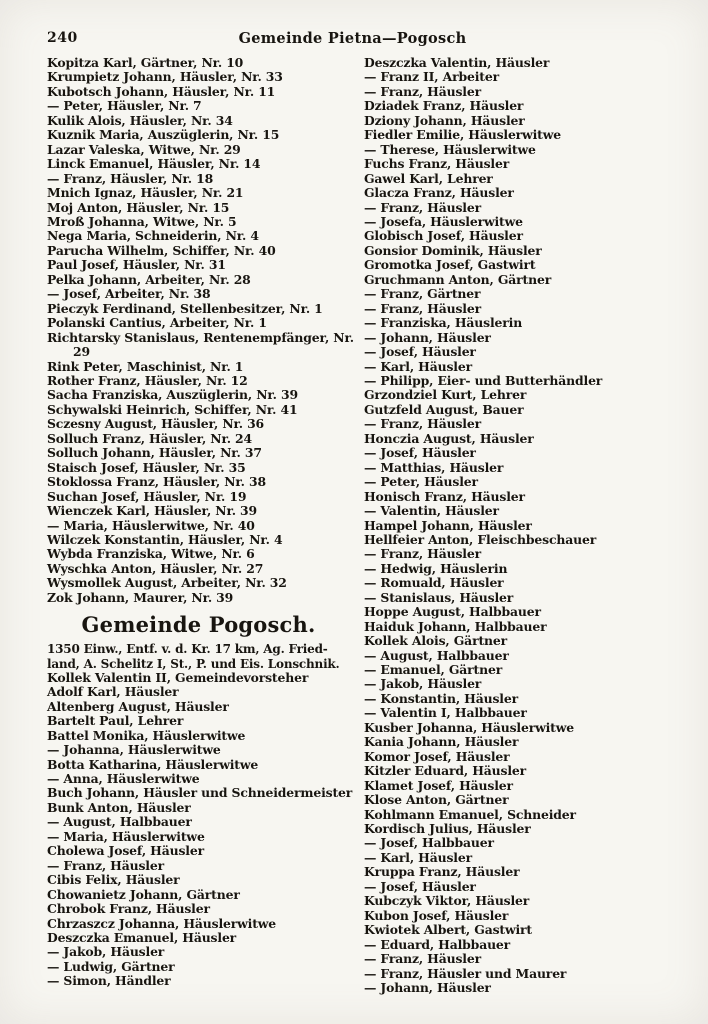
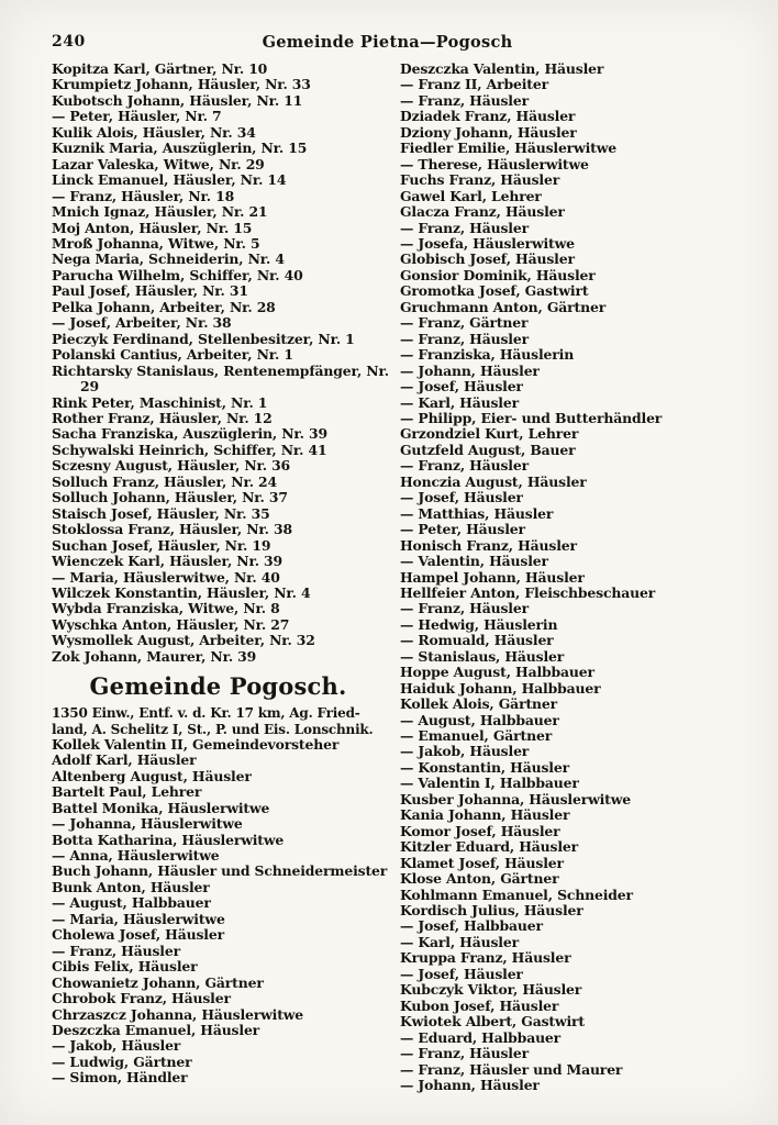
  240
  Gemeinde Pietna—Pogosch
  Kopitza Karl, Gärtner, Nr. 10
  Krumpietz Johann, Häusler, Nr. 33
  Kubotsch Johann, Häusler, Nr. 11
  — Peter, Häusler, Nr. 7
  Kulik Alois, Häusler, Nr. 34
  Kuznik Maria, Auszüglerin, Nr. 15
  Lazar Valeska, Witwe, Nr. 29
  Linck Emanuel, Häusler, Nr. 14
  — Franz, Häusler, Nr. 18
  Mnich Ignaz, Häusler, Nr. 21
  Moj Anton, Häusler, Nr. 15
  Mroß Johanna, Witwe, Nr. 5
  Nega Maria, Schneiderin, Nr. 4
  Parucha Wilhelm, Schiffer, Nr. 40
  Paul Josef, Häusler, Nr. 31
  Pelka Johann, Arbeiter, Nr. 28
  — Josef, Arbeiter, Nr. 38
  Pieczyk Ferdinand, Stellenbesitzer, Nr. 1
  Polanski Cantius, Arbeiter, Nr. 1
  Richtarsky Stanislaus, Rentenempfänger, Nr. 29
  Rink Peter, Maschinist, Nr. 1
  Rother Franz, Häusler, Nr. 12
  Sacha Franziska, Auszüglerin, Nr. 39
  Schywalski Heinrich, Schiffer, Nr. 41
  Sczesny August, Häusler, Nr. 36
  Solluch Franz, Häusler, Nr. 24
  Solluch Johann, Häusler, Nr. 37
  Staisch Josef, Häusler, Nr. 35
  Stoklossa Franz, Häusler, Nr. 38
  Suchan Josef, Häusler, Nr. 19
  Wienczek Karl, Häusler, Nr. 39
  — Maria, Häuslerwitwe, Nr. 40
  Wilczek Konstantin, Häusler, Nr. 4
- Wybda Franziska, Witwe, Nr. 6
+ Wybda Franziska, Witwe, Nr. 8
  Wyschka Anton, Häusler, Nr. 27
  Wysmollek August, Arbeiter, Nr. 32
  Zok Johann, Maurer, Nr. 39
  Gemeinde Pogosch.
  1350 Einw., Entf. v. d. Kr. 17 km, Ag. Fried-
  land, A. Schelitz I, St., P. und Eis. Lonschnik.
  Kollek Valentin II, Gemeindevorsteher
  Adolf Karl, Häusler
  Altenberg August, Häusler
  Bartelt Paul, Lehrer
  Battel Monika, Häuslerwitwe
  — Johanna, Häuslerwitwe
  Botta Katharina, Häuslerwitwe
  — Anna, Häuslerwitwe
  Buch Johann, Häusler und Schneidermeister
  Bunk Anton, Häusler
  — August, Halbbauer
  — Maria, Häuslerwitwe
  Cholewa Josef, Häusler
  — Franz, Häusler
  Cibis Felix, Häusler
  Chowanietz Johann, Gärtner
  Chrobok Franz, Häusler
  Chrzaszcz Johanna, Häuslerwitwe
  Deszczka Emanuel, Häusler
  — Jakob, Häusler
  — Ludwig, Gärtner
  — Simon, Händler
  Deszczka Valentin, Häusler
  — Franz II, Arbeiter
  — Franz, Häusler
  Dziadek Franz, Häusler
  Dziony Johann, Häusler
  Fiedler Emilie, Häuslerwitwe
  — Therese, Häuslerwitwe
  Fuchs Franz, Häusler
  Gawel Karl, Lehrer
  Glacza Franz, Häusler
  — Franz, Häusler
  — Josefa, Häuslerwitwe
  Globisch Josef, Häusler
  Gonsior Dominik, Häusler
  Gromotka Josef, Gastwirt
  Gruchmann Anton, Gärtner
  — Franz, Gärtner
  — Franz, Häusler
  — Franziska, Häuslerin
  — Johann, Häusler
  — Josef, Häusler
  — Karl, Häusler
  — Philipp, Eier- und Butterhändler
  Grzondziel Kurt, Lehrer
  Gutzfeld August, Bauer
  — Franz, Häusler
  Honczia August, Häusler
  — Josef, Häusler
  — Matthias, Häusler
  — Peter, Häusler
  Honisch Franz, Häusler
  — Valentin, Häusler
  Hampel Johann, Häusler
  Hellfeier Anton, Fleischbeschauer
  — Franz, Häusler
  — Hedwig, Häuslerin
  — Romuald, Häusler
  — Stanislaus, Häusler
  Hoppe August, Halbbauer
  Haiduk Johann, Halbbauer
  Kollek Alois, Gärtner
  — August, Halbbauer
  — Emanuel, Gärtner
  — Jakob, Häusler
  — Konstantin, Häusler
  — Valentin I, Halbbauer
  Kusber Johanna, Häuslerwitwe
  Kania Johann, Häusler
  Komor Josef, Häusler
  Kitzler Eduard, Häusler
  Klamet Josef, Häusler
  Klose Anton, Gärtner
  Kohlmann Emanuel, Schneider
  Kordisch Julius, Häusler
  — Josef, Halbbauer
  — Karl, Häusler
  Kruppa Franz, Häusler
  — Josef, Häusler
  Kubczyk Viktor, Häusler
  Kubon Josef, Häusler
  Kwiotek Albert, Gastwirt
  — Eduard, Halbbauer
  — Franz, Häusler
  — Franz, Häusler und Maurer
  — Johann, Häusler
